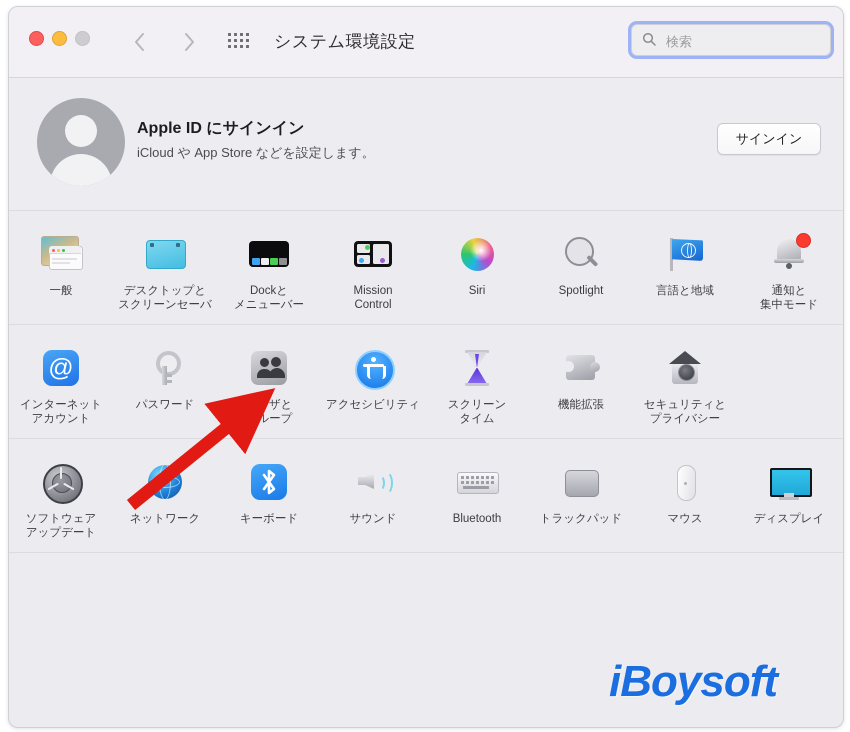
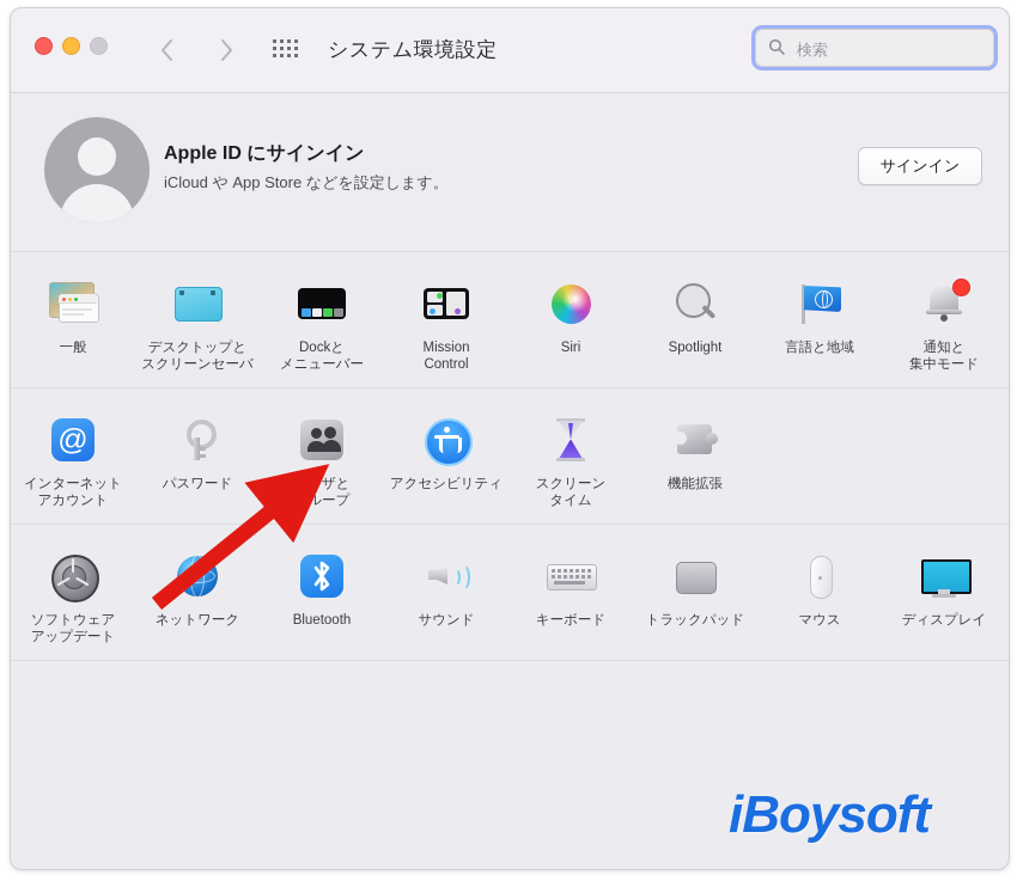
  システム環境設定
  検索
  Apple ID にサインイン
  iCloud や App Store などを設定します。
  サインイン
  一般
  デスクトップと
  スクリーンセーバ
  Dockと
  メニューバー
  Mission
  Control
  Siri
  Spotlight
  言語と地域
  通知と
  集中モード
  @
  インターネット
  アカウント
  パスワード
  ユーザと
  グループ
  アクセシビリティ
  スクリーン
  タイム
  機能拡張
- セキュリティと
- プライバシー
  ソフトウェア
  アップデート
  ネットワーク
- キーボード
+ Bluetooth
  サウンド
- Bluetooth
+ キーボード
  トラックパッド
  マウス
  ディスプレイ
  iBoysoft
